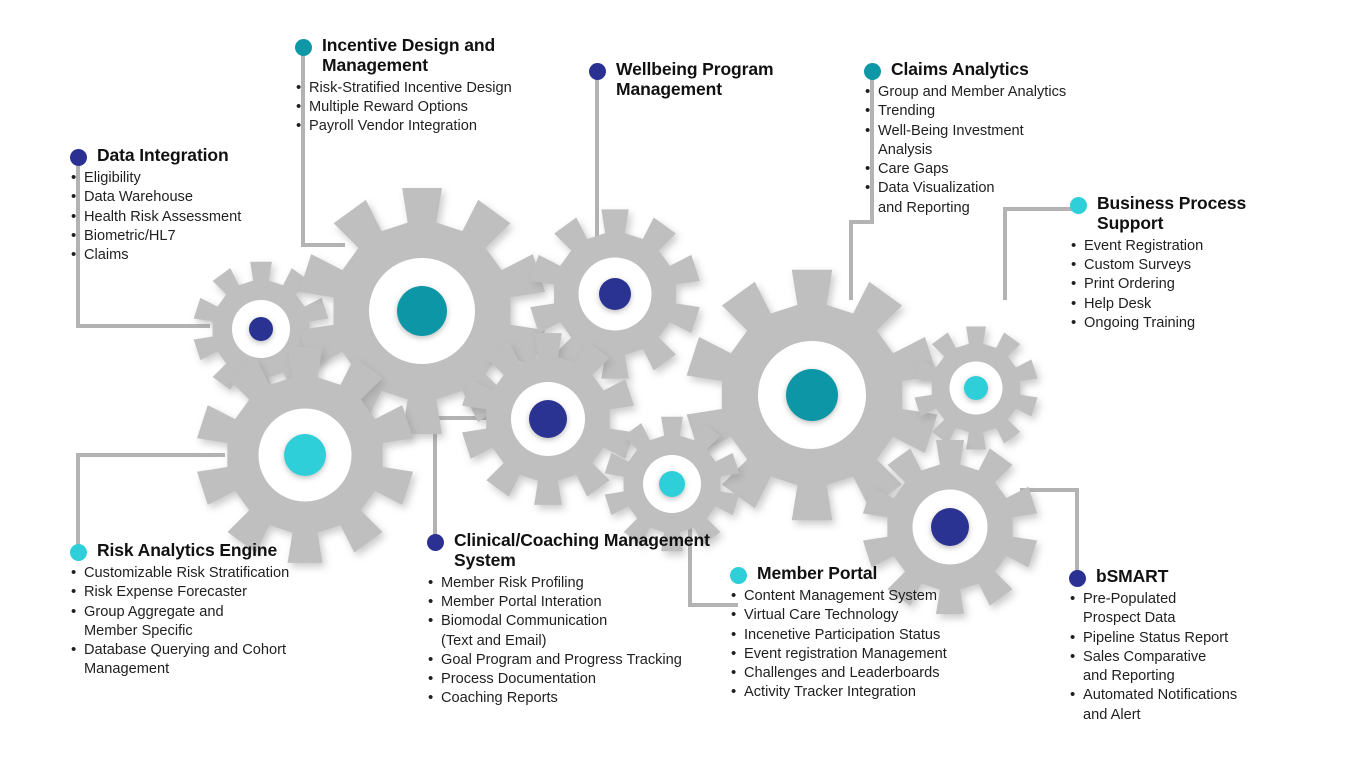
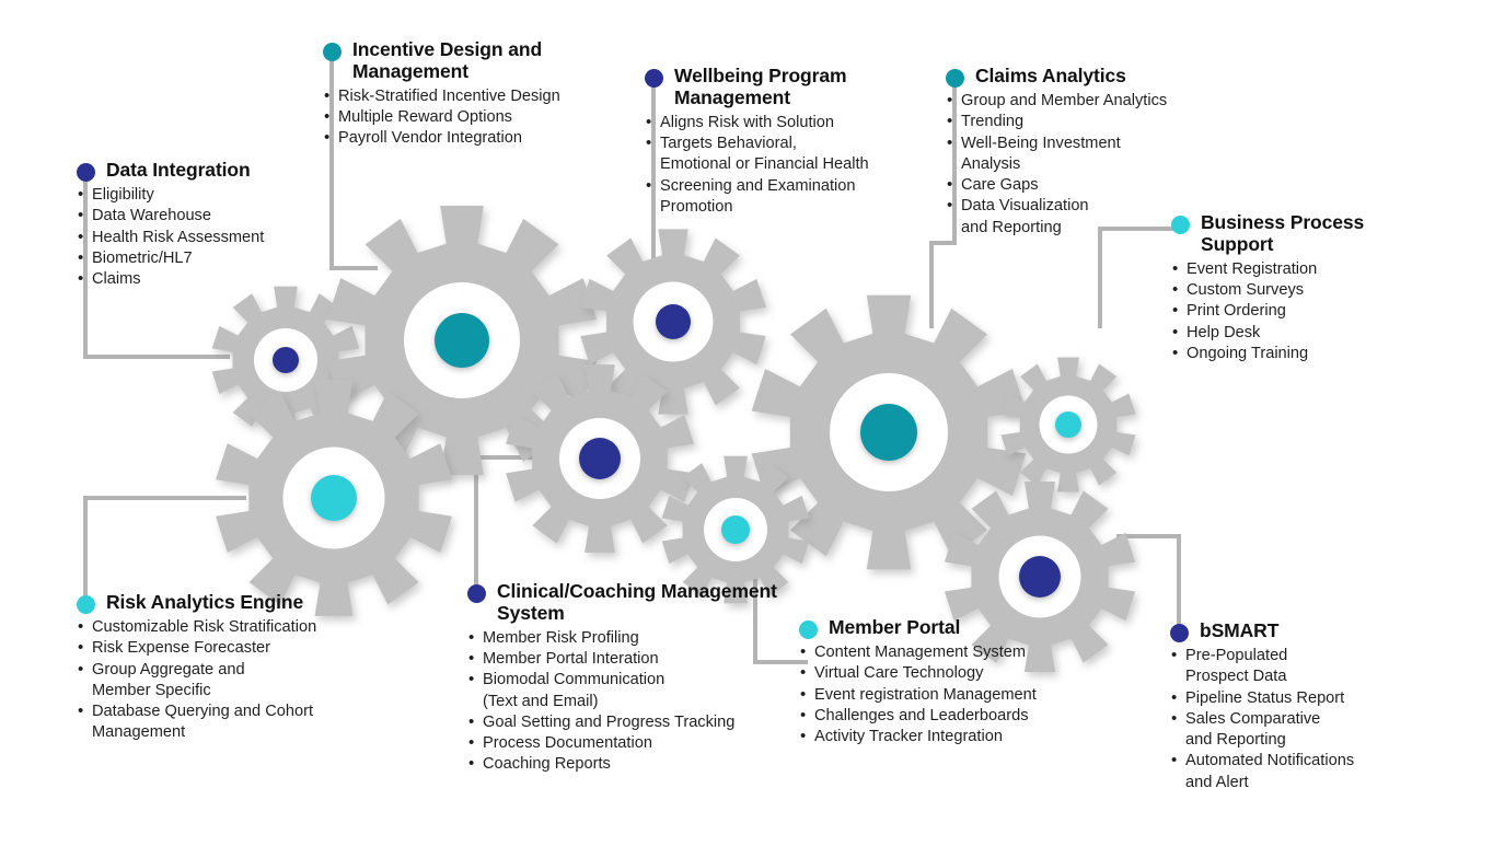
  Data Integration
  Eligibility
  Data Warehouse
  Health Risk Assessment
  Biometric/HL7
  Claims
  Incentive Design and Management
  Risk-Stratified Incentive Design
  Multiple Reward Options
  Payroll Vendor Integration
  Wellbeing Program Management
+ Aligns Risk with Solution
+ Targets Behavioral,
+ Emotional or Financial Health
+ Screening and Examination
+ Promotion
  Claims Analytics
  Group and Member Analytics
  Trending
  Well-Being Investment
  Analysis
  Care Gaps
  Data Visualization
  and Reporting
  Business Process Support
  Event Registration
  Custom Surveys
  Print Ordering
  Help Desk
  Ongoing Training
  Risk Analytics Engine
  Customizable Risk Stratification
  Risk Expense Forecaster
  Group Aggregate and
  Member Specific
  Database Querying and Cohort
  Management
  Clinical/Coaching Management System
  Member Risk Profiling
  Member Portal Interation
  Biomodal Communication
  (Text and Email)
- Goal Program and Progress Tracking
+ Goal Setting and Progress Tracking
  Process Documentation
  Coaching Reports
  Member Portal
  Content Management System
  Virtual Care Technology
- Incenetive Participation Status
  Event registration Management
  Challenges and Leaderboards
  Activity Tracker Integration
  bSMART
  Pre-Populated
  Prospect Data
  Pipeline Status Report
  Sales Comparative
  and Reporting
  Automated Notifications
  and Alert
